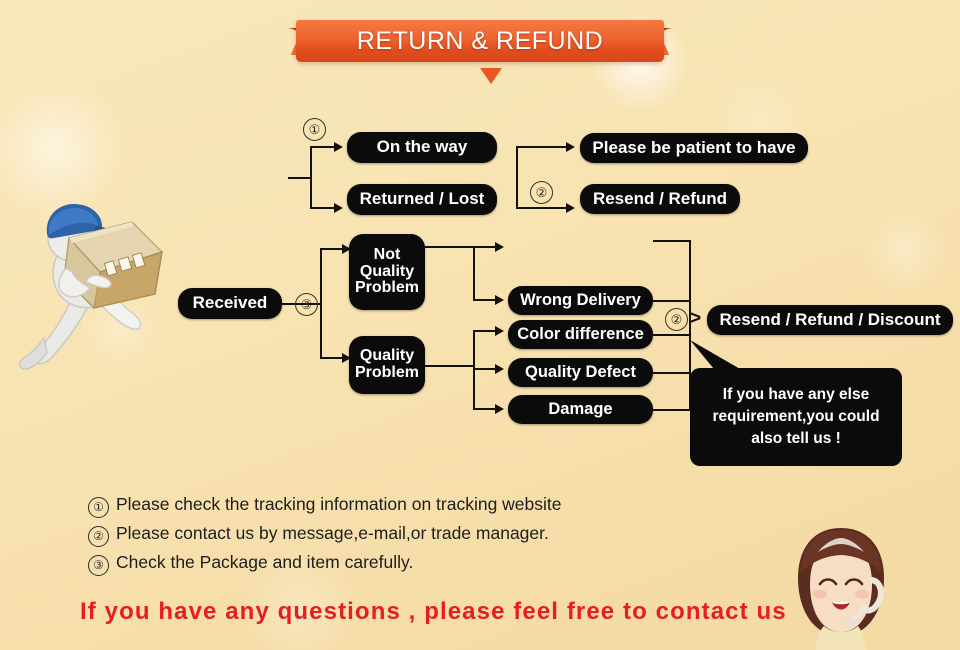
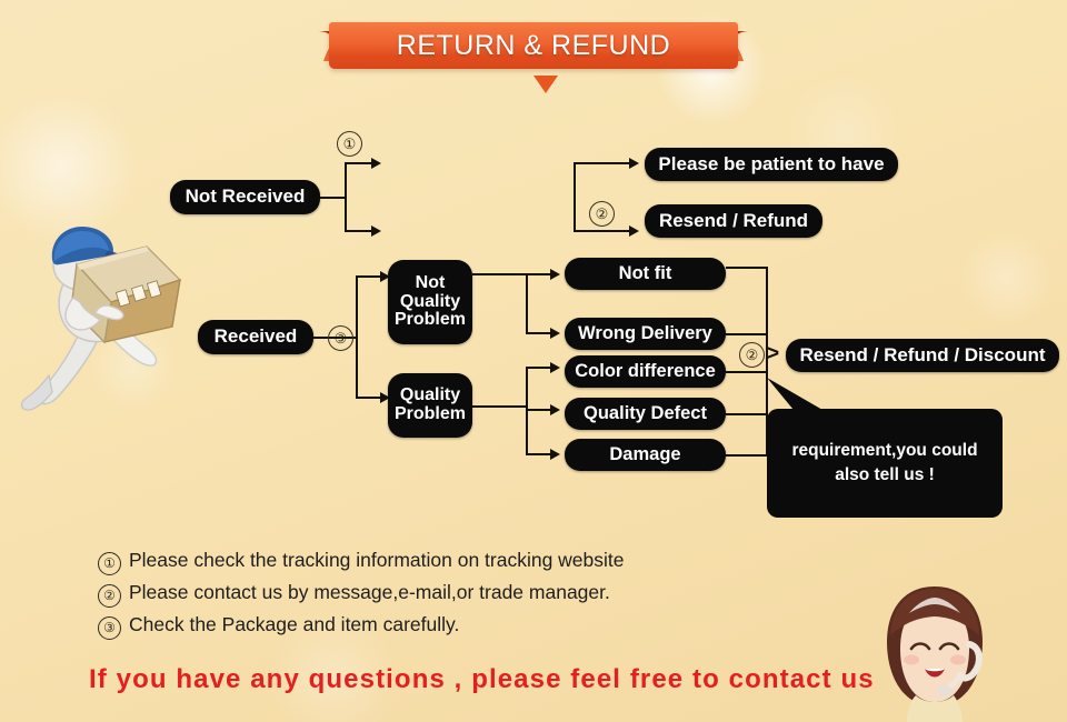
  RETURN & REFUND
+ Not Received
  ①
- On the way
- Returned / Lost
  ②
  Please be patient to have
  Resend / Refund
  Received
  ③
  Not
  Quality
  Problem
  Quality
  Problem
+ Not fit
  Wrong Delivery
  Color difference
  Quality Defect
  Damage
  ②
  >
  Resend / Refund / Discount
- If you have any else
  requirement,you could
  also tell us !
  ①
  Please check the tracking information on tracking website
  ②
  Please contact us by message,e-mail,or trade manager.
  ③
  Check the Package and item carefully.
  If you have any questions , please feel free to contact us
